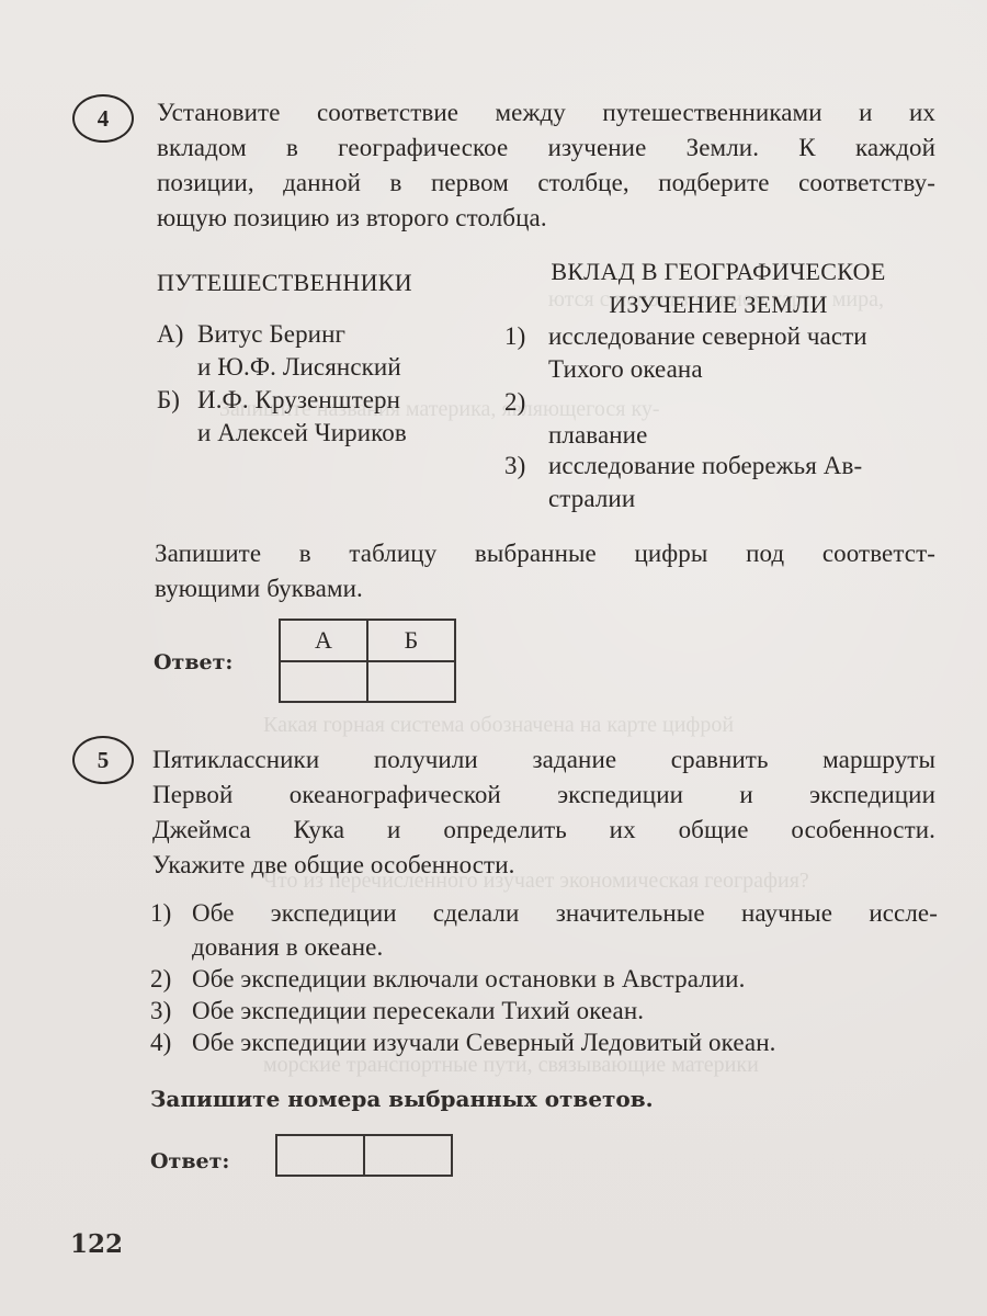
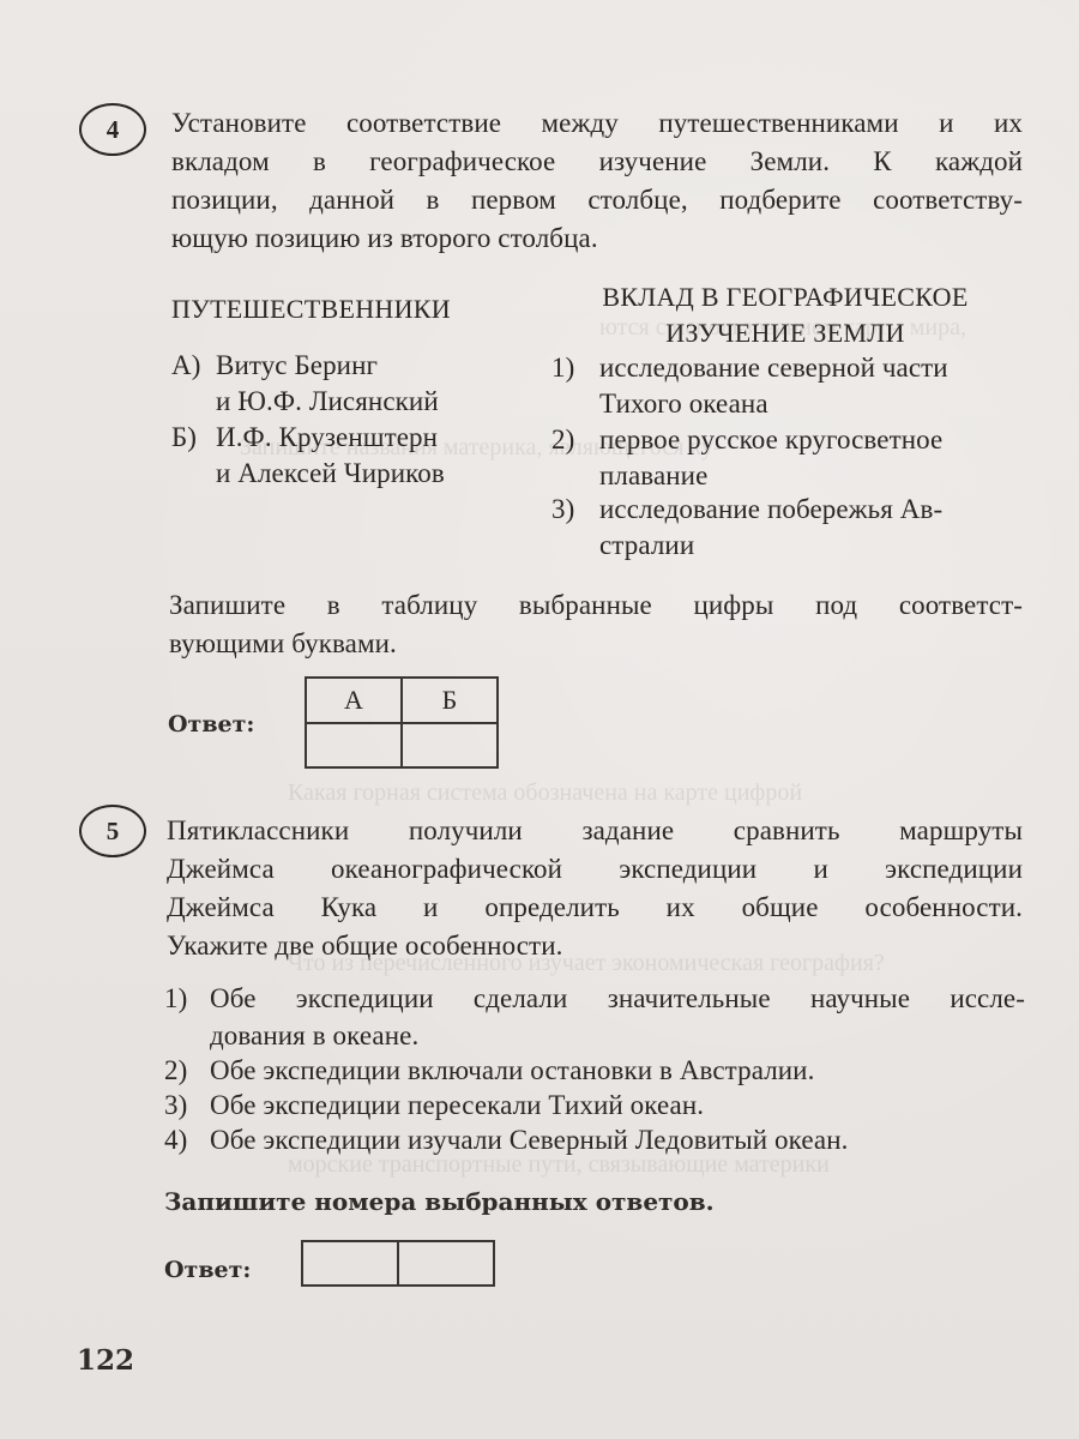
  ются с использованием карты мира,
  Запишите названия материка, являющегося ку-
  Что из перечисленного изучает экономическая география?
  морские транспортные пути, связывающие материки
  4
  Установите соответствие между путешественниками и их
  вкладом в географическое изучение Земли. К каждой
  позиции, данной в первом столбце, подберите соответству-
  ющую позицию из второго столбца.
  ПУТЕШЕСТВЕННИКИ
  А)
  Витус Беринг
  и Ю.Ф. Лисянский
  Б)
  И.Ф. Крузенштерн
  и Алексей Чириков
  ВКЛАД В ГЕОГРАФИЧЕСКОЕ
  ИЗУЧЕНИЕ ЗЕМЛИ
  1)
  исследование северной части
  Тихого океана
  2)
+ первое русское кругосветное
  плавание
  3)
  исследование побережья Ав-
  стралии
  Запишите в таблицу выбранные цифры под соответст-
  вующими буквами.
  Ответ:
  А	Б
  5
  Пятиклассники получили задание сравнить маршруты
- Первой океанографической экспедиции и экспедиции
+ Джеймса океанографической экспедиции и экспедиции
  Джеймса Кука и определить их общие особенности.
  Укажите две общие особенности.
  1)
  Обе экспедиции сделали значительные научные иссле-
  дования в океане.
  2)
  Обе экспедиции включали остановки в Австралии.
  3)
  Обе экспедиции пересекали Тихий океан.
  4)
  Обе экспедиции изучали Северный Ледовитый океан.
  Запишите номера выбранных ответов.
  Ответ:
  122
